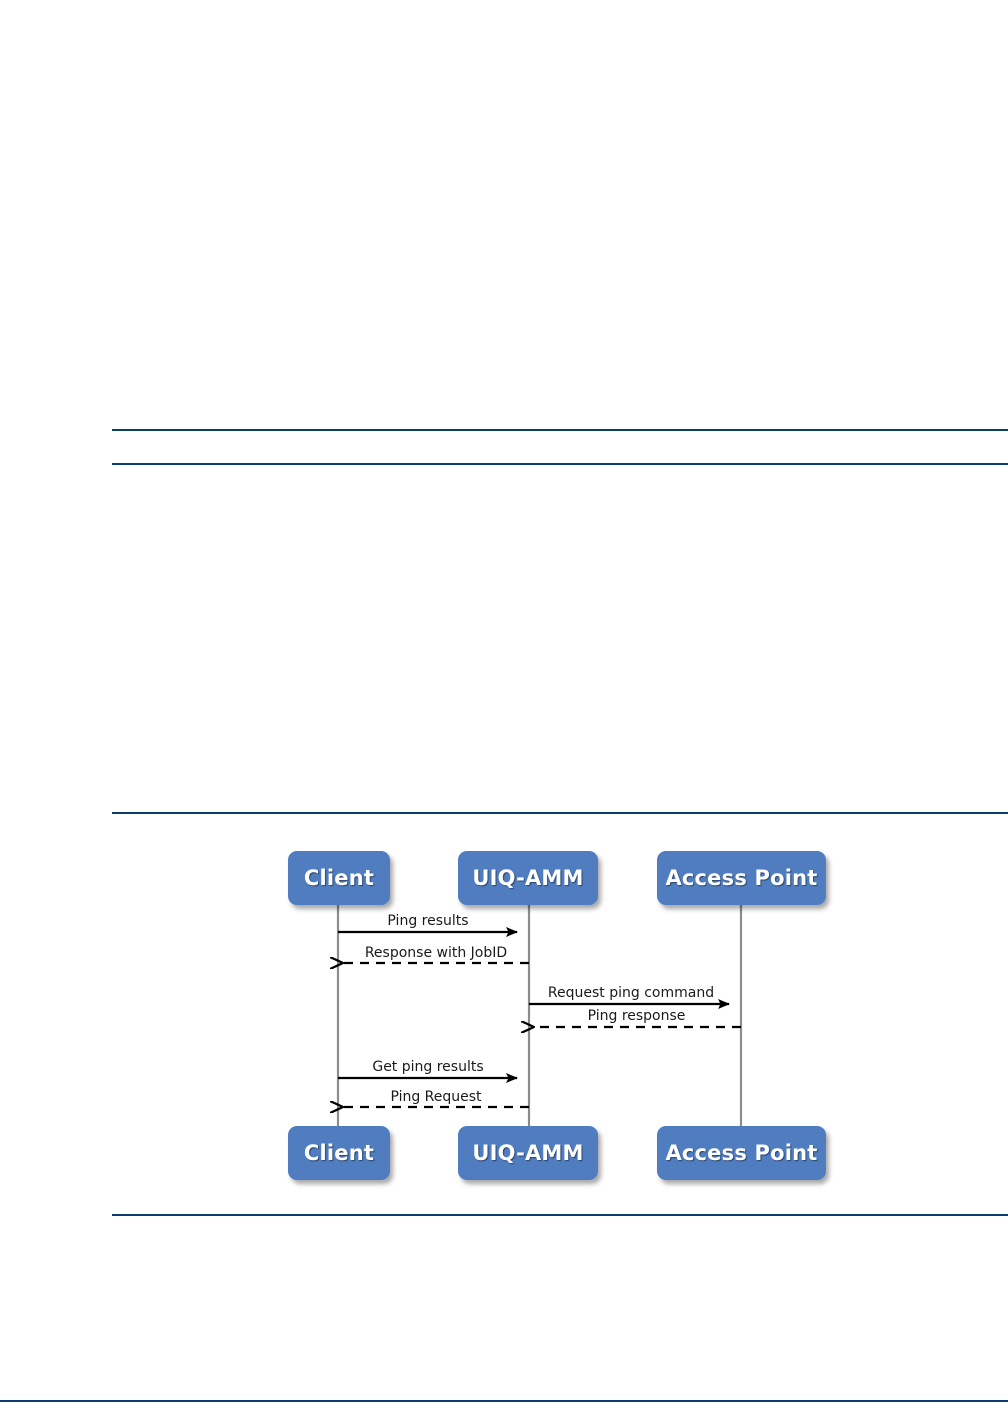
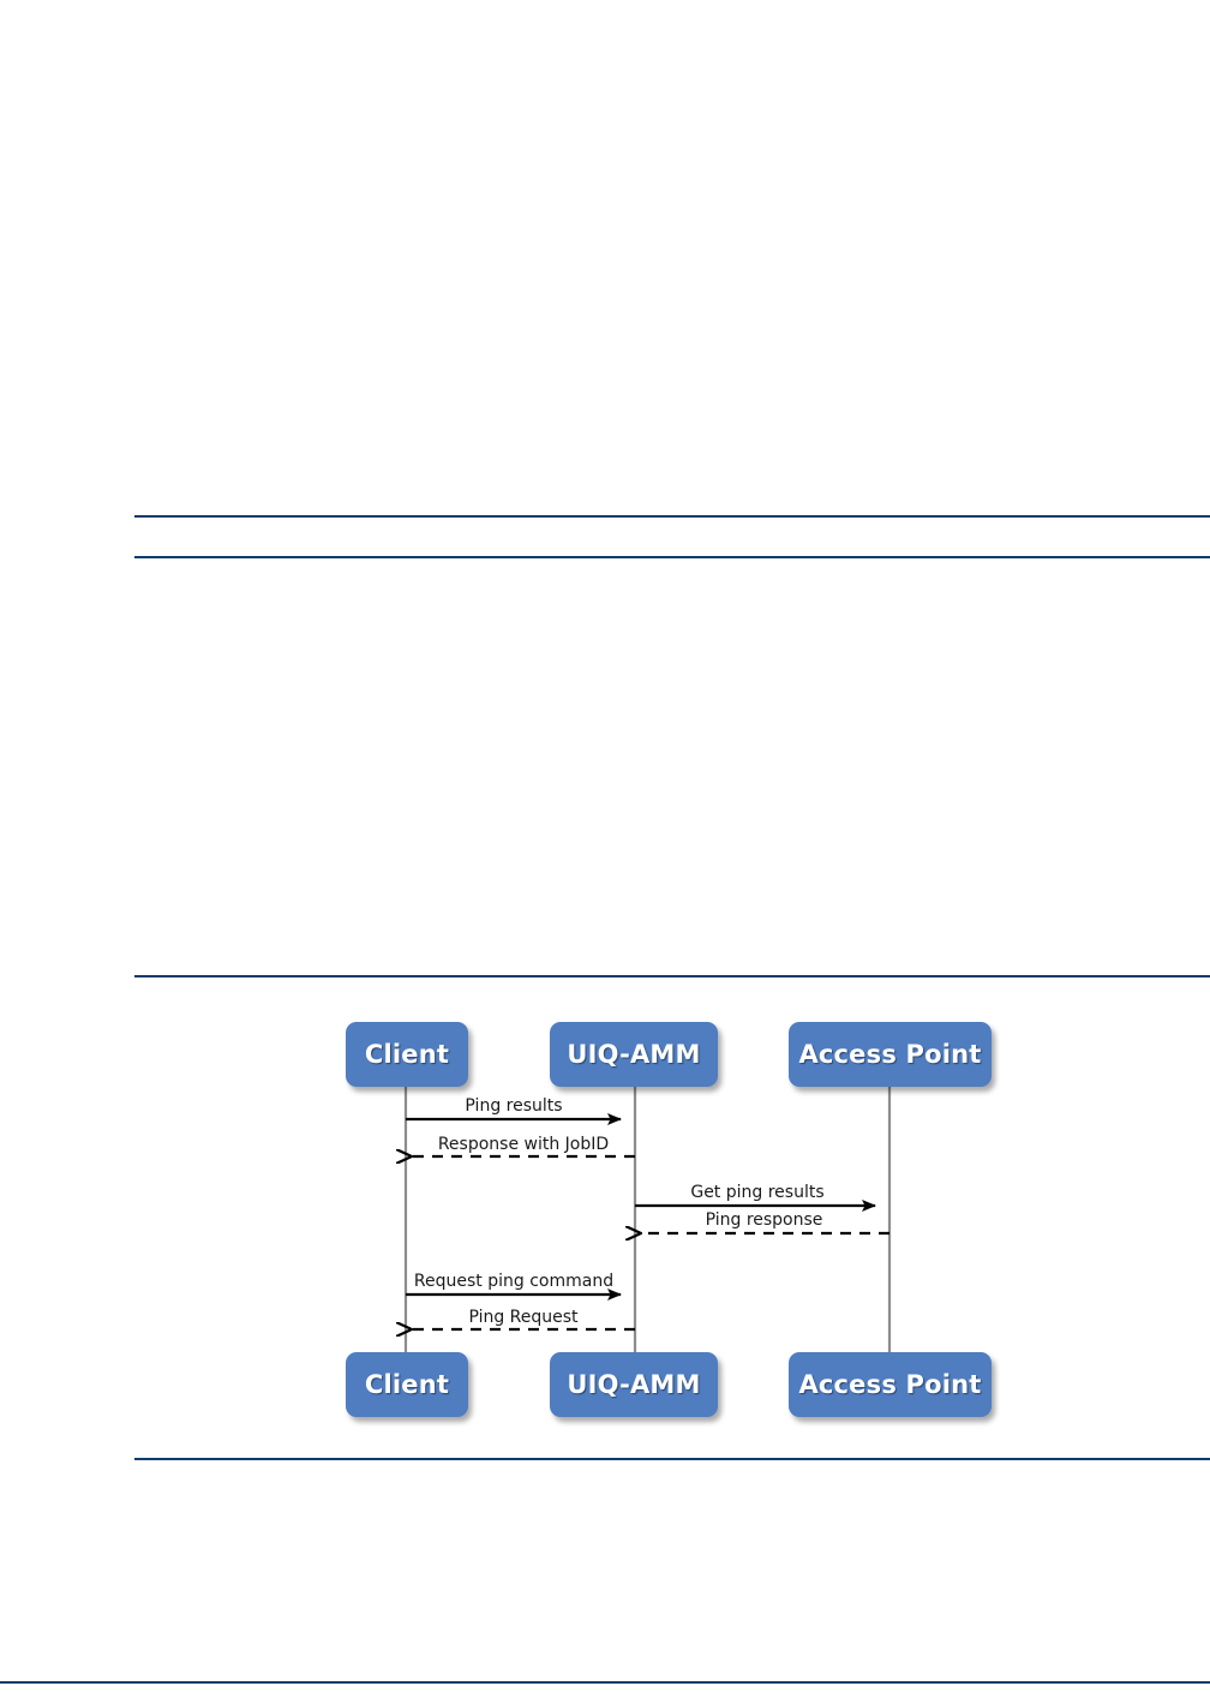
  Client
  UIQ-AMM
  Access Point
  Client
  UIQ-AMM
  Access Point
  Ping results
  Response with JobID
- Request ping command
+ Get ping results
  Ping response
- Get ping results
+ Request ping command
  Ping Request
